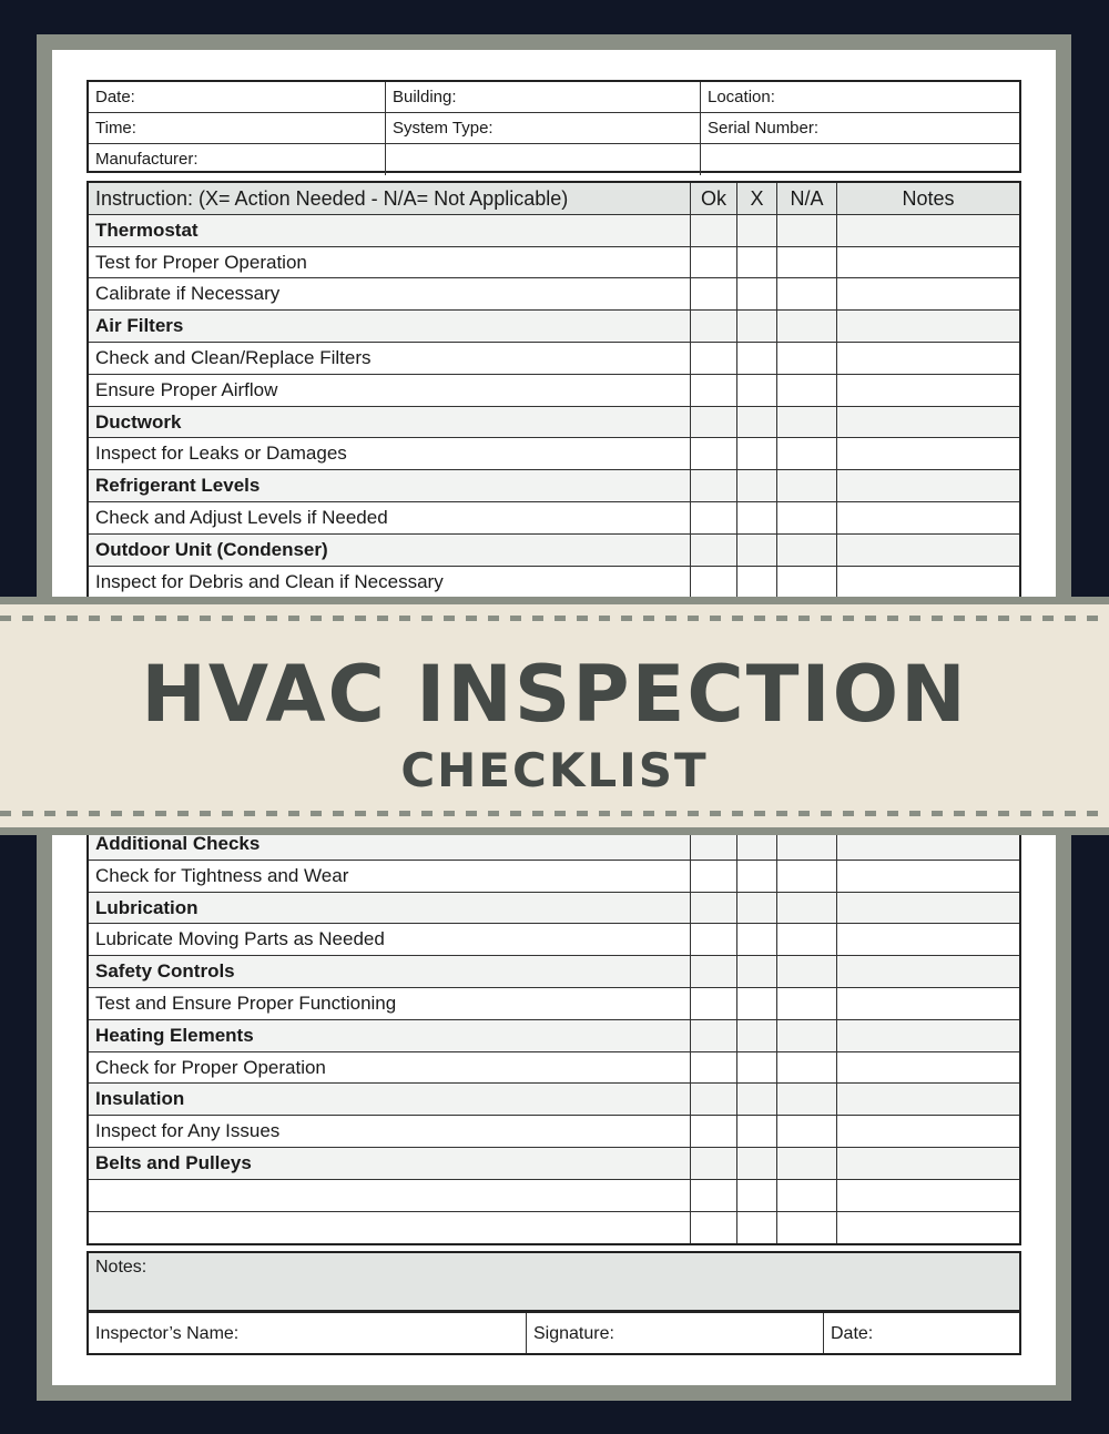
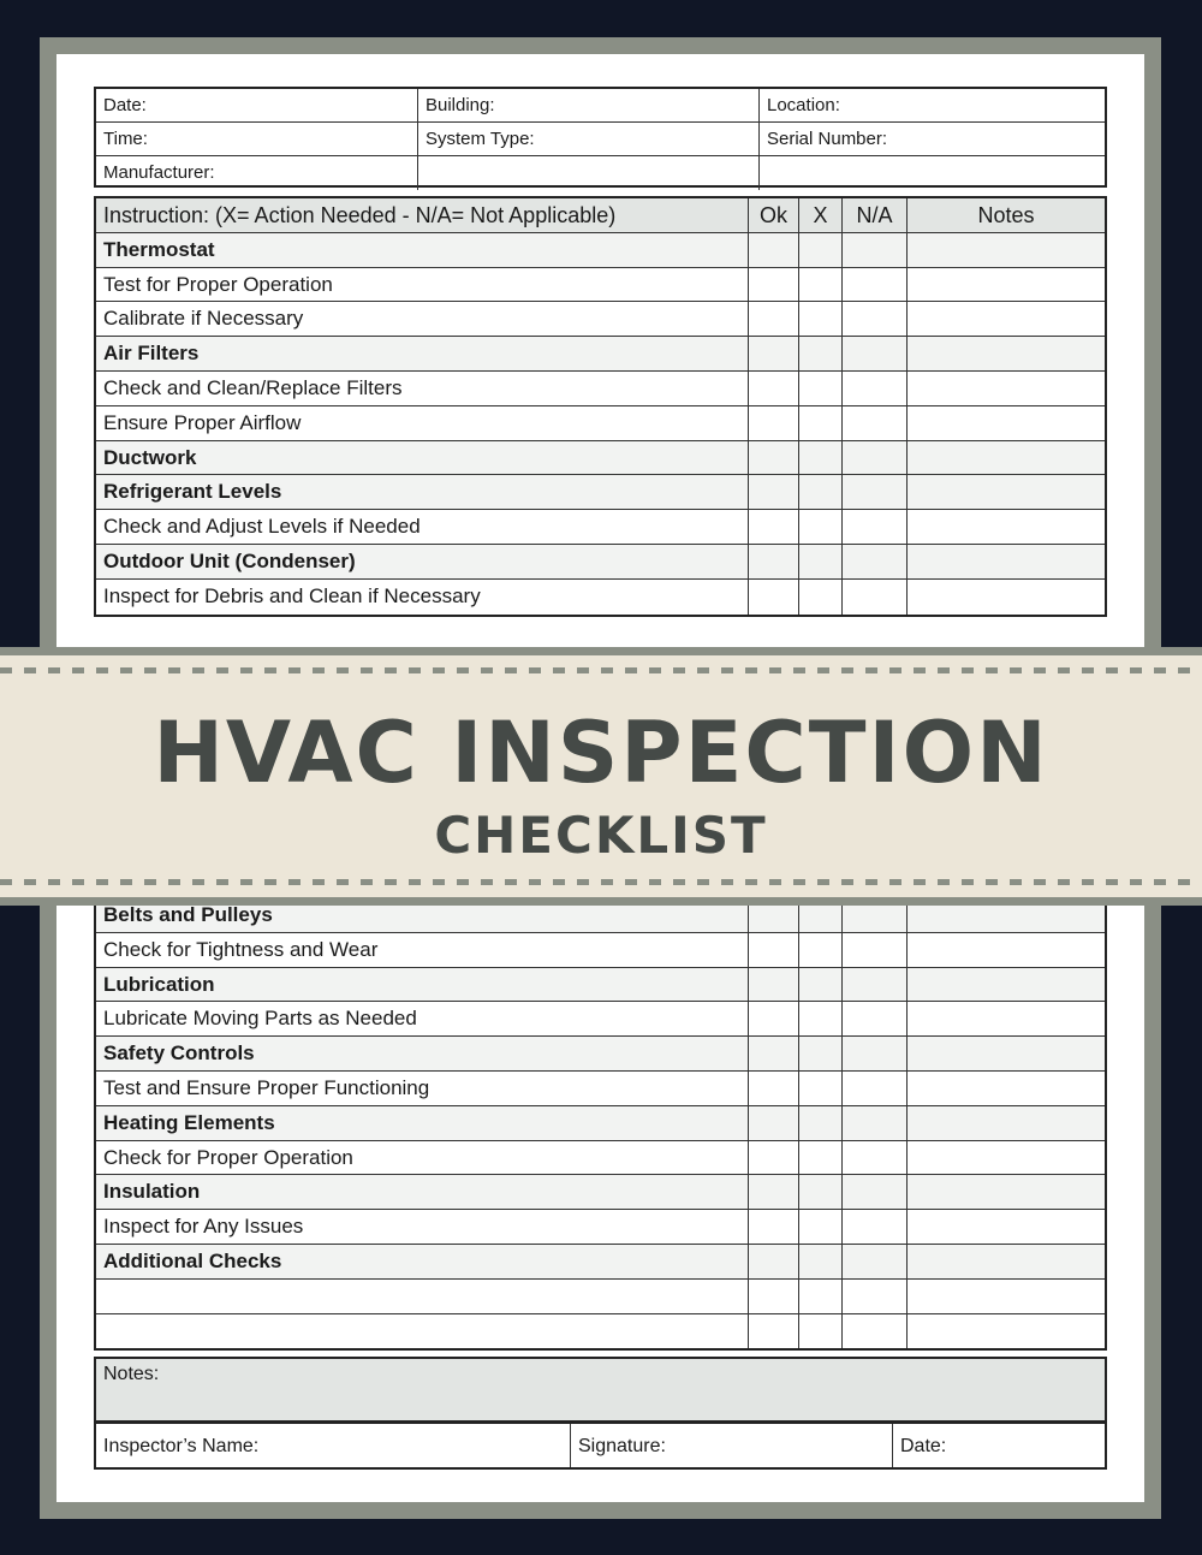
  Date:
  Building:
  Location:
  Time:
  System Type:
  Serial Number:
  Manufacturer:
  Instruction: (X= Action Needed - N/A= Not Applicable)
  Ok
  X
  N/A
  Notes
  Thermostat
  Test for Proper Operation
  Calibrate if Necessary
  Air Filters
  Check and Clean/Replace Filters
  Ensure Proper Airflow
  Ductwork
- Inspect for Leaks or Damages
  Refrigerant Levels
  Check and Adjust Levels if Needed
  Outdoor Unit (Condenser)
  Inspect for Debris and Clean if Necessary
- Additional Checks
+ Belts and Pulleys
  Check for Tightness and Wear
  Lubrication
  Lubricate Moving Parts as Needed
  Safety Controls
  Test and Ensure Proper Functioning
  Heating Elements
  Check for Proper Operation
  Insulation
  Inspect for Any Issues
- Belts and Pulleys
+ Additional Checks
  Notes:
  Inspector’s Name:
  Signature:
  Date:
  HVAC INSPECTION
  CHECKLIST
